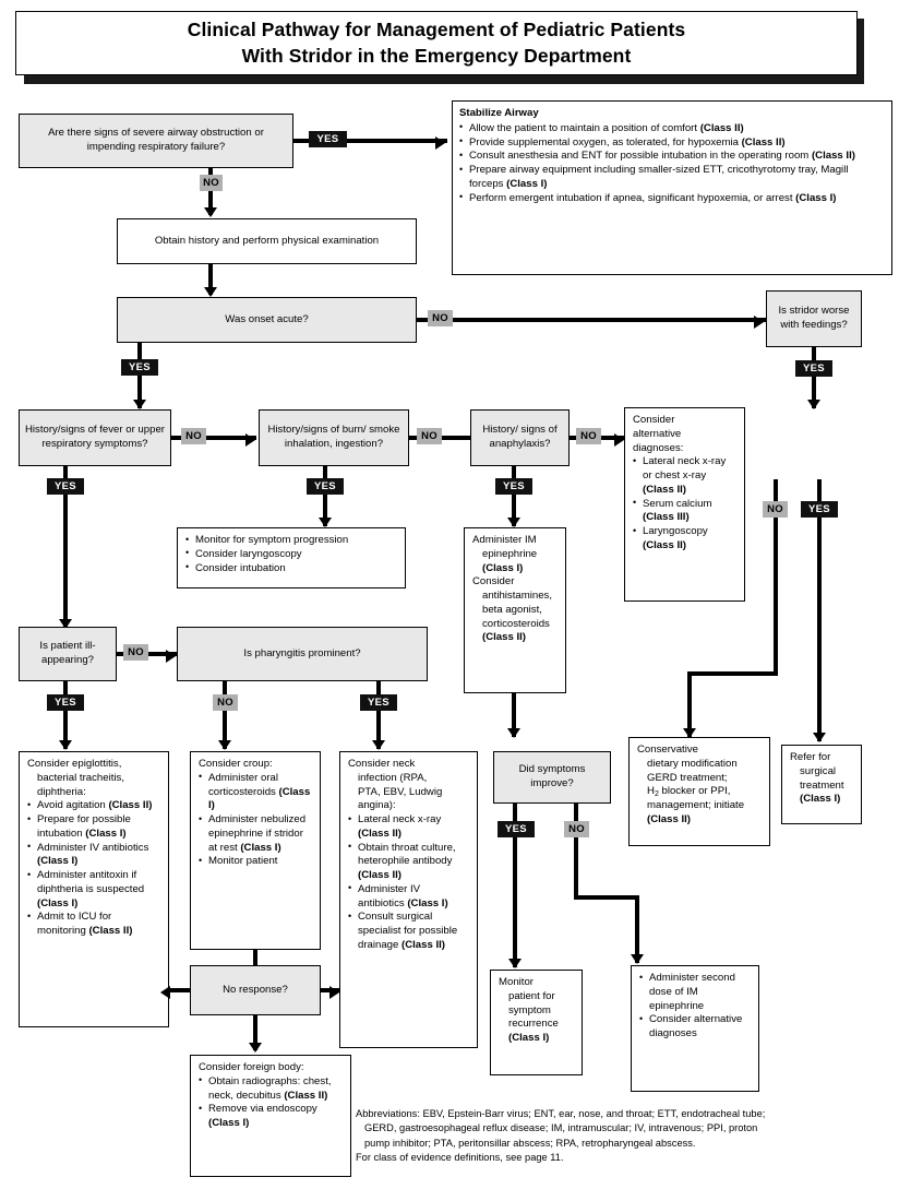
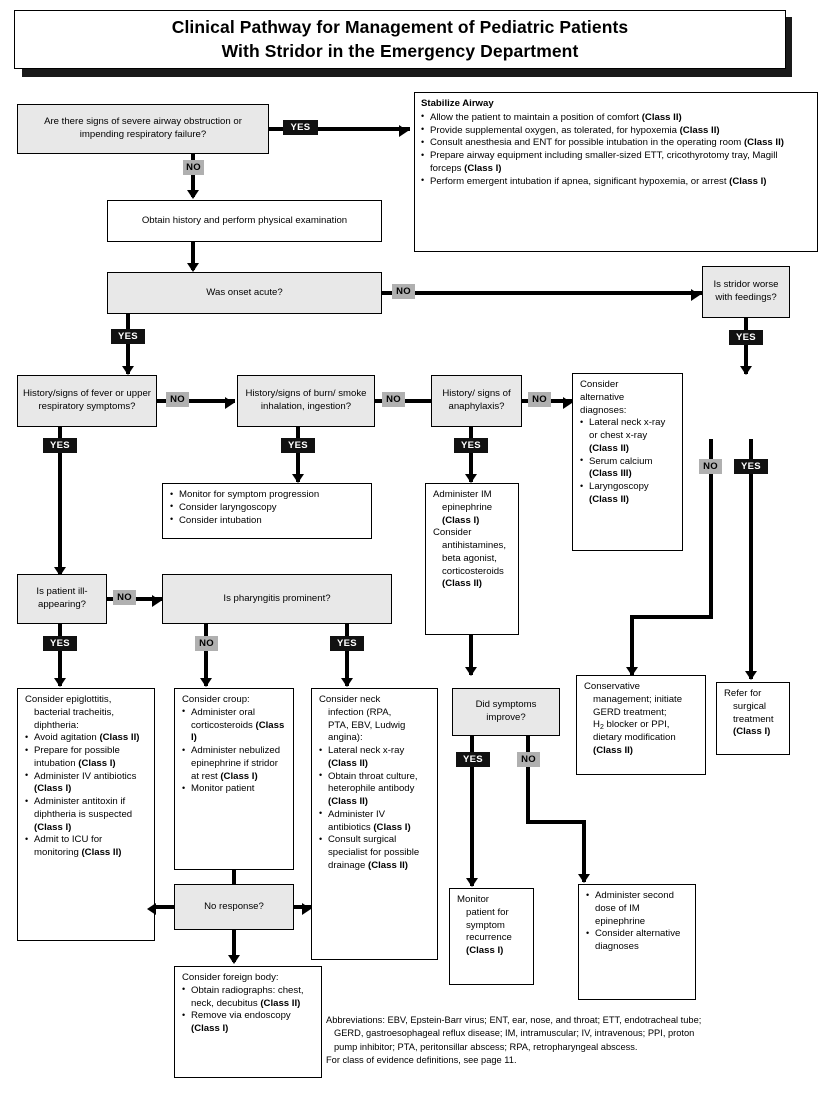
  Clinical Pathway for Management of Pediatric Patients
  With Stridor in the Emergency Department
  Are there signs of severe airway obstruction or impending respiratory failure?
  YES
  NO
  Stabilize Airway
  Allow the patient to maintain a position of comfort (Class II)
  Provide supplemental oxygen, as tolerated, for hypoxemia (Class II)
  Consult anesthesia and ENT for possible intubation in the operating room (Class II)
  Prepare airway equipment including smaller-sized ETT, cricothyrotomy tray, Magill forceps (Class I)
  Perform emergent intubation if apnea, significant hypoxemia, or arrest (Class I)
  Obtain history and perform physical examination
  Was onset acute?
  NO
  YES
  Is stridor worse with feedings?
  YES
  History/signs of fever or upper respiratory symptoms?
  NO
  YES
  History/signs of burn/ smoke inhalation, ingestion?
  NO
  YES
  History/ signs of anaphylaxis?
  NO
  YES
  Consider
  alternative
  diagnoses:
  Lateral neck x-ray or chest x-ray (Class II)
  Serum calcium (Class III)
  Laryngoscopy (Class II)
  NO
  YES
  Monitor for symptom progression
  Consider laryngoscopy
  Consider intubation
  Administer IM
  epinephrine
  (Class I)
  Consider
  antihistamines,
  beta agonist,
  corticosteroids
  (Class II)
  Is patient ill-appearing?
  NO
  YES
  Is pharyngitis prominent?
  NO
  YES
  Consider epiglottitis,
  bacterial tracheitis,
  diphtheria:
  Avoid agitation (Class II)
  Prepare for possible intubation (Class I)
  Administer IV antibiotics (Class I)
  Administer antitoxin if diphtheria is suspected (Class I)
  Admit to ICU for monitoring (Class II)
  Consider croup:
  Administer oral corticosteroids (Class I)
  Administer nebulized epinephrine if stridor at rest (Class I)
  Monitor patient
  Consider neck
  infection (RPA,
  PTA, EBV, Ludwig
  angina):
  Lateral neck x-ray (Class II)
  Obtain throat culture, heterophile antibody (Class II)
  Administer IV antibiotics (Class I)
  Consult surgical specialist for possible drainage (Class II)
  Did symptoms improve?
  YES
  NO
  Conservative
- dietary modification
+ management; initiate
  GERD treatment;
  H blocker or PPI,
- management; initiate
+ dietary modification
  (Class II)
  Refer for
  surgical
  treatment
  (Class I)
  No response?
  Consider foreign body:
  Obtain radiographs: chest, neck, decubitus (Class II)
  Remove via endoscopy (Class I)
  Monitor
  patient for
  symptom
  recurrence
  (Class I)
  Administer second dose of IM epinephrine
  Consider alternative diagnoses
  Abbreviations: EBV, Epstein-Barr virus; ENT, ear, nose, and throat; ETT, endotracheal tube;
  GERD, gastroesophageal reflux disease; IM, intramuscular; IV, intravenous; PPI, proton
  pump inhibitor; PTA, peritonsillar abscess; RPA, retropharyngeal abscess.
  For class of evidence definitions, see page 11.
